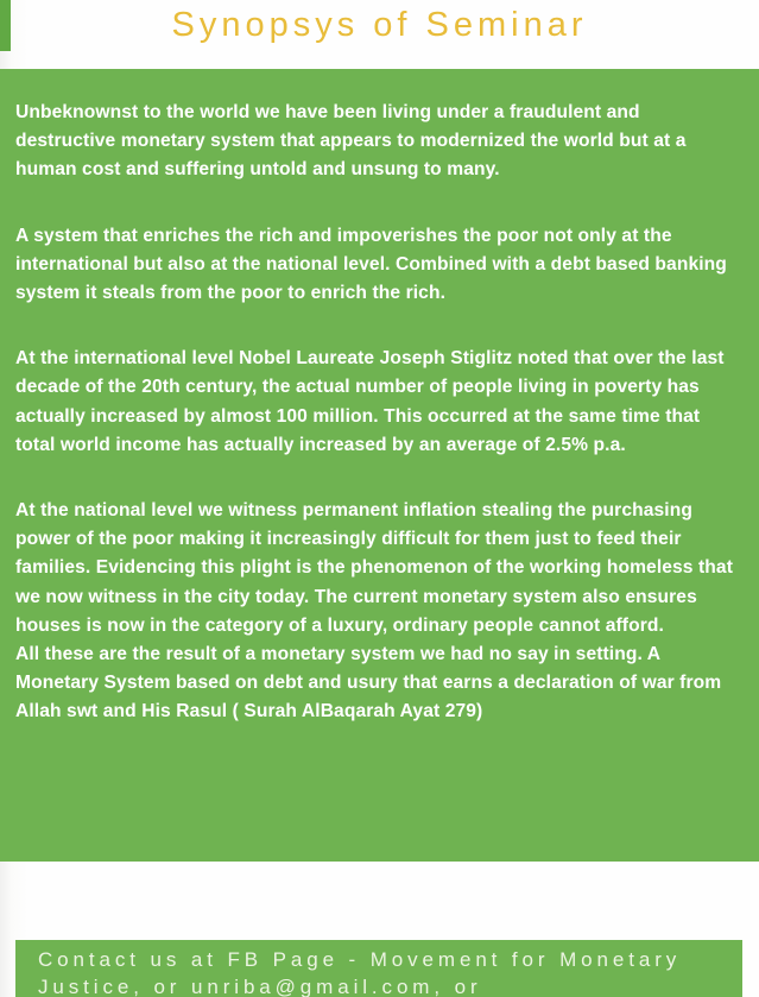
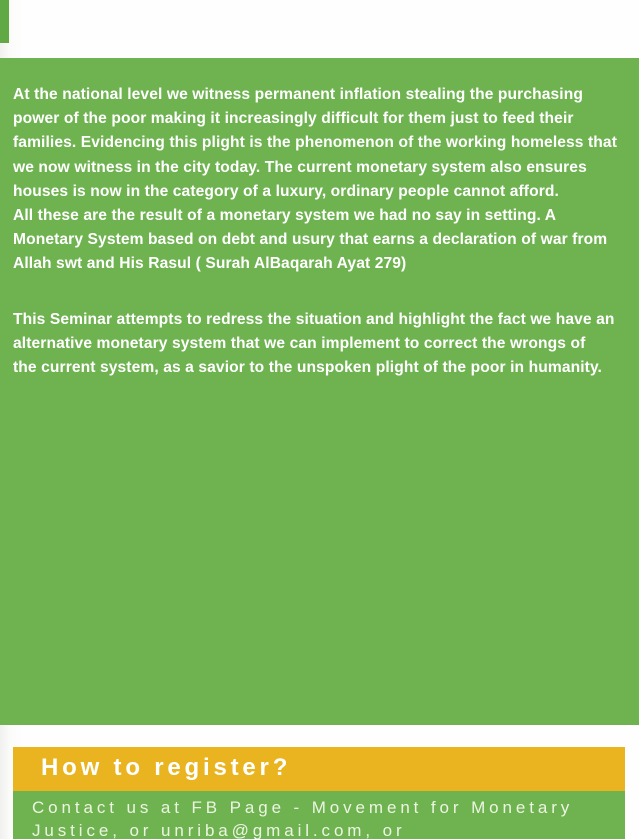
- Synopsys of Seminar
- Unbeknownst to the world we have been living under a fraudulent and
- destructive monetary system that appears to modernized the world but at a
- human cost and suffering untold and unsung to many.
- A system that enriches the rich and impoverishes the poor not only at the
- international but also at the national level. Combined with a debt based banking
- system it steals from the poor to enrich the rich.
- At the international level Nobel Laureate Joseph Stiglitz noted that over the last
- decade of the 20th century, the actual number of people living in poverty has
- actually increased by almost 100 million. This occurred at the same time that
- total world income has actually increased by an average of 2.5% p.a.
  At the national level we witness permanent inflation stealing the purchasing
  power of the poor making it increasingly difficult for them just to feed their
  families. Evidencing this plight is the phenomenon of the working homeless that
  we now witness in the city today. The current monetary system also ensures
  houses is now in the category of a luxury, ordinary people cannot afford.
  All these are the result of a monetary system we had no say in setting. A
  Monetary System based on debt and usury that earns a declaration of war from
  Allah swt and His Rasul ( Surah AlBaqarah Ayat 279)
+ This Seminar attempts to redress the situation and highlight the fact we have an
+ alternative monetary system that we can implement to correct the wrongs of
+ the current system, as a savior to the unspoken plight of the poor in humanity.
+ How to register?
  Contact us at FB Page - Movement for Monetary
